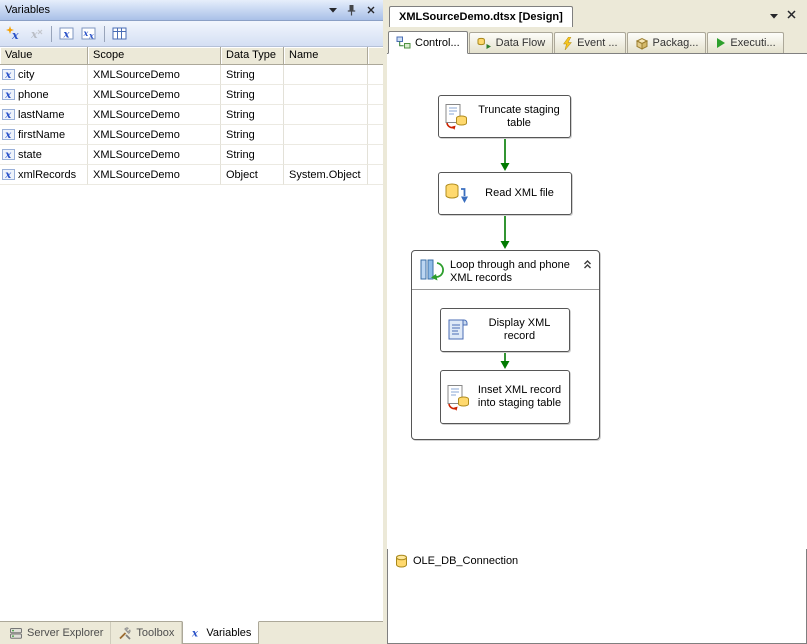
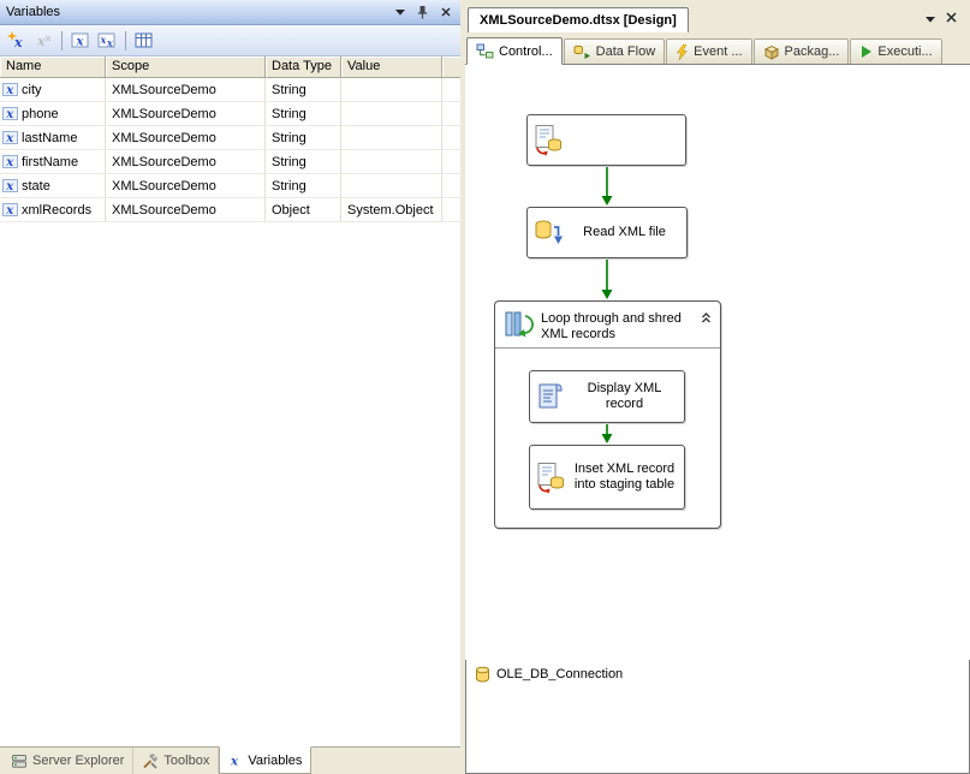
  Variables
  x
  x
  x
  x
  x
- Value
+ Name
  Scope
  Data Type
- Name
+ Value
  x
  city
  XMLSourceDemo
  String
  x
  phone
  XMLSourceDemo
  String
  x
  lastName
  XMLSourceDemo
  String
  x
  firstName
  XMLSourceDemo
  String
  x
  state
  XMLSourceDemo
  String
  x
  xmlRecords
  XMLSourceDemo
  Object
  System.Object
  Server Explorer
  Toolbox
  x
  Variables
  XMLSourceDemo.dtsx [Design]
  Control...
  Data Flow
  Event ...
  Packag...
  Executi...
- Loop through and phone XML records
+ Loop through and shred XML records
- Truncate staging table
  Read XML file
  Display XML record
  Inset XML record into staging table
  OLE_DB_Connection
